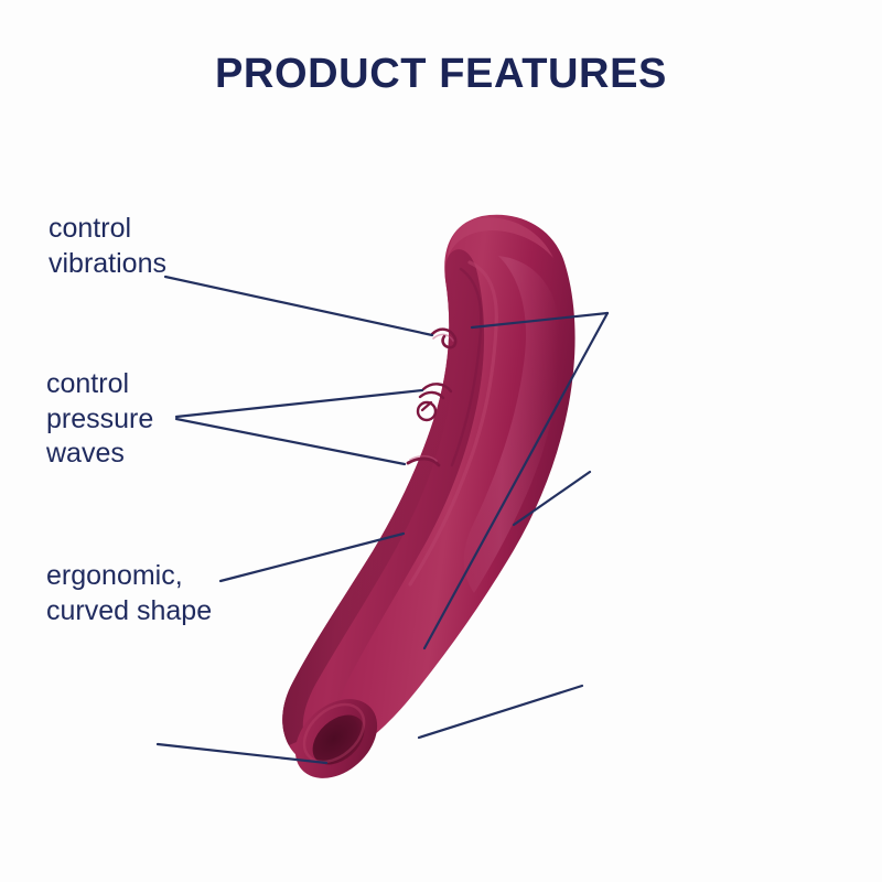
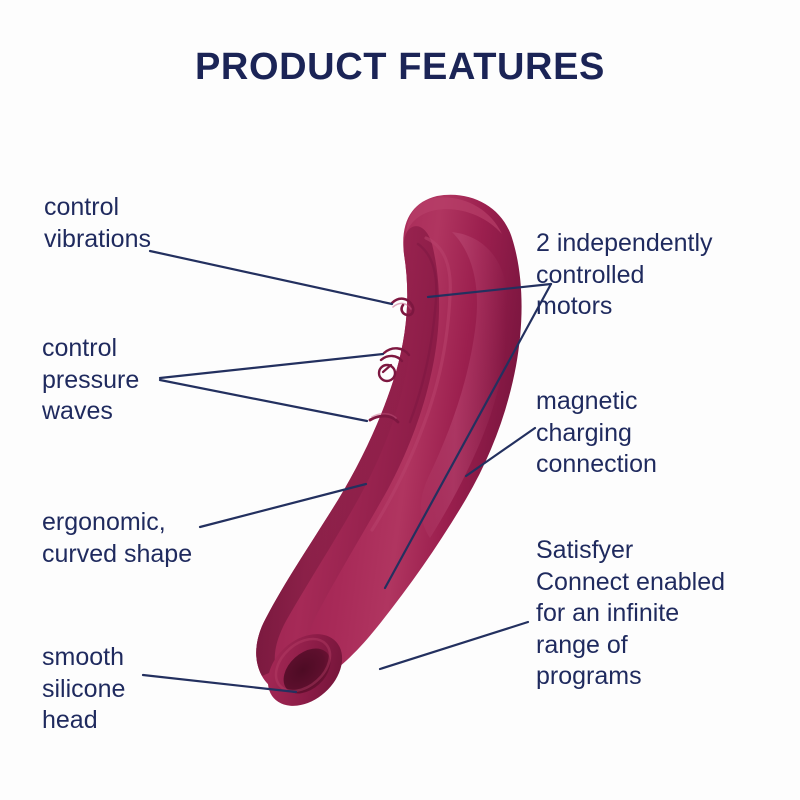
  PRODUCT FEATURES
  control
  vibrations
  control
  pressure
  waves
  ergonomic,
  curved shape
+ smooth
+ silicone
+ head
+ 2 independently
+ controlled
+ motors
+ magnetic
+ charging
+ connection
+ Satisfyer
+ Connect enabled
+ for an infinite
+ range of
+ programs
